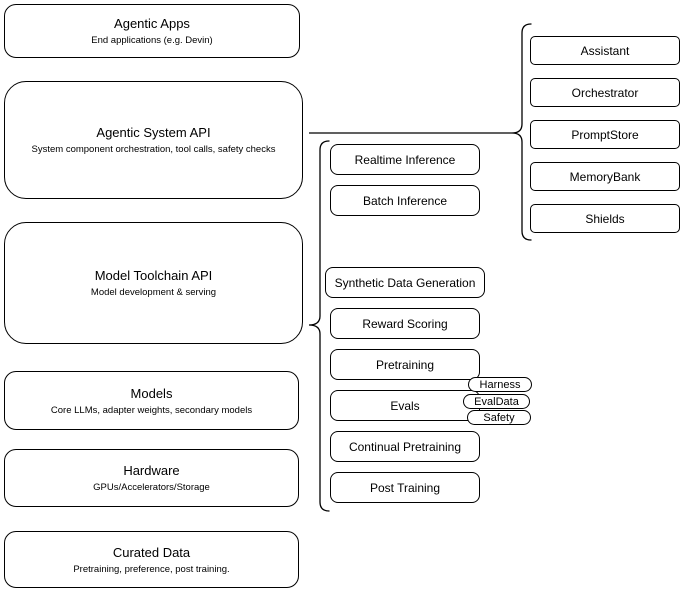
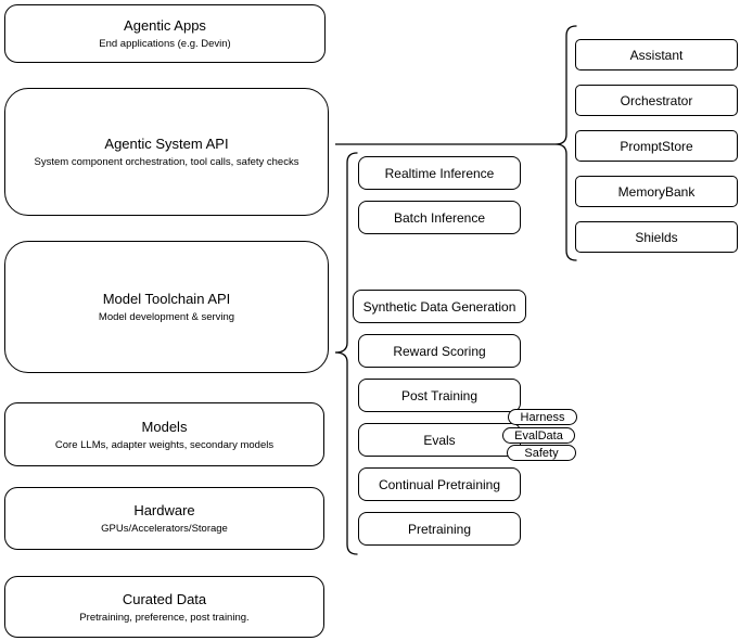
  Agentic Apps
  End applications (e.g. Devin)
  Agentic System API
  System component orchestration, tool calls, safety checks
  Model Toolchain API
  Model development & serving
  Models
  Core LLMs, adapter weights, secondary models
  Hardware
  GPUs/Accelerators/Storage
  Curated Data
  Pretraining, preference, post training.
  Realtime Inference
  Batch Inference
  Synthetic Data Generation
  Reward Scoring
- Pretraining
+ Post Training
  Evals
  Continual Pretraining
- Post Training
+ Pretraining
  Harness
  EvalData
  Safety
  Assistant
  Orchestrator
  PromptStore
  MemoryBank
  Shields
